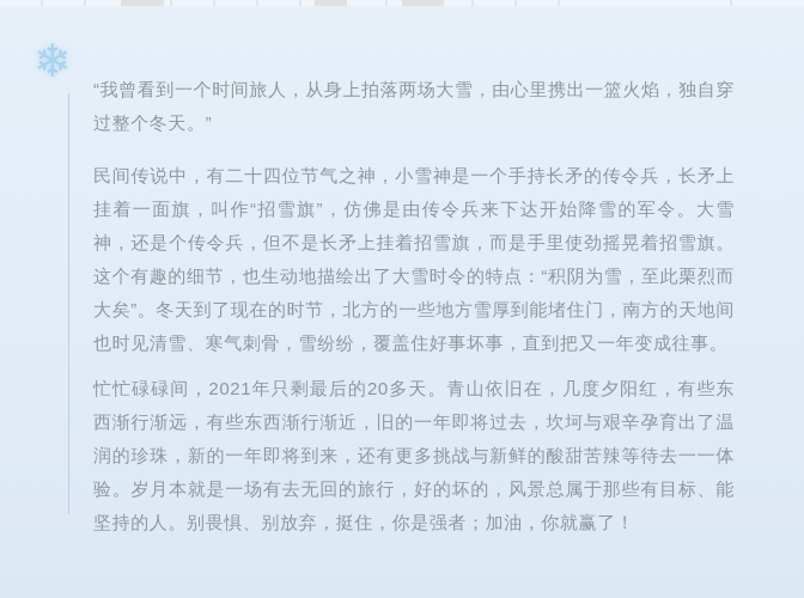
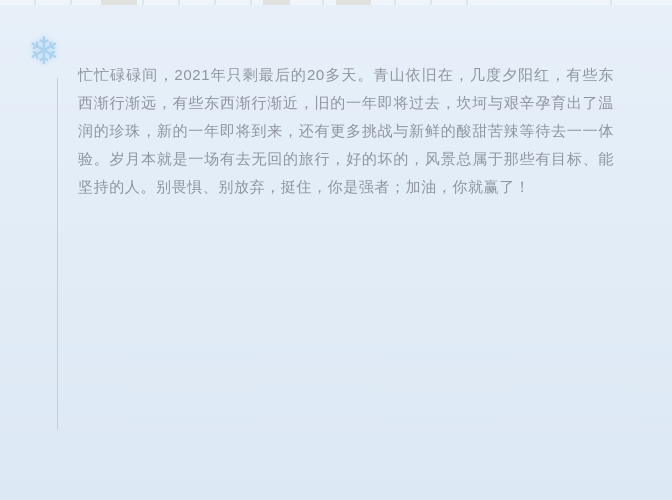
  ❄
- “我曾看到一个时间旅人，从身上拍落两场大雪，由心里携出一篮火焰，独自穿过整个冬天。”
- 民间传说中，有二十四位节气之神，小雪神是一个手持长矛的传令兵，长矛上挂着一面旗，叫作“招雪旗”，仿佛是由传令兵来下达开始降雪的军令。大雪神，还是个传令兵，但不是长矛上挂着招雪旗，而是手里使劲摇晃着招雪旗。 这个有趣的细节，也生动地描绘出了大雪时令的特点：“积阴为雪，至此栗烈而大矣”。冬天到了现在的时节，北方的一些地方雪厚到能堵住门，南方的天地间也时见清雪、寒气刺骨，雪纷纷，覆盖住好事坏事，直到把又一年变成往事。
  忙忙碌碌间，2021年只剩最后的20多天。青山依旧在，几度夕阳红，有些东西渐行渐远，有些东西渐行渐近，旧的一年即将过去，坎坷与艰辛孕育出了温润的珍珠，新的一年即将到来，还有更多挑战与新鲜的酸甜苦辣等待去一一体验。岁月本就是一场有去无回的旅行，好的坏的，风景总属于那些有目标、能坚持的人。别畏惧、别放弃，挺住，你是强者；加油，你就赢了！
